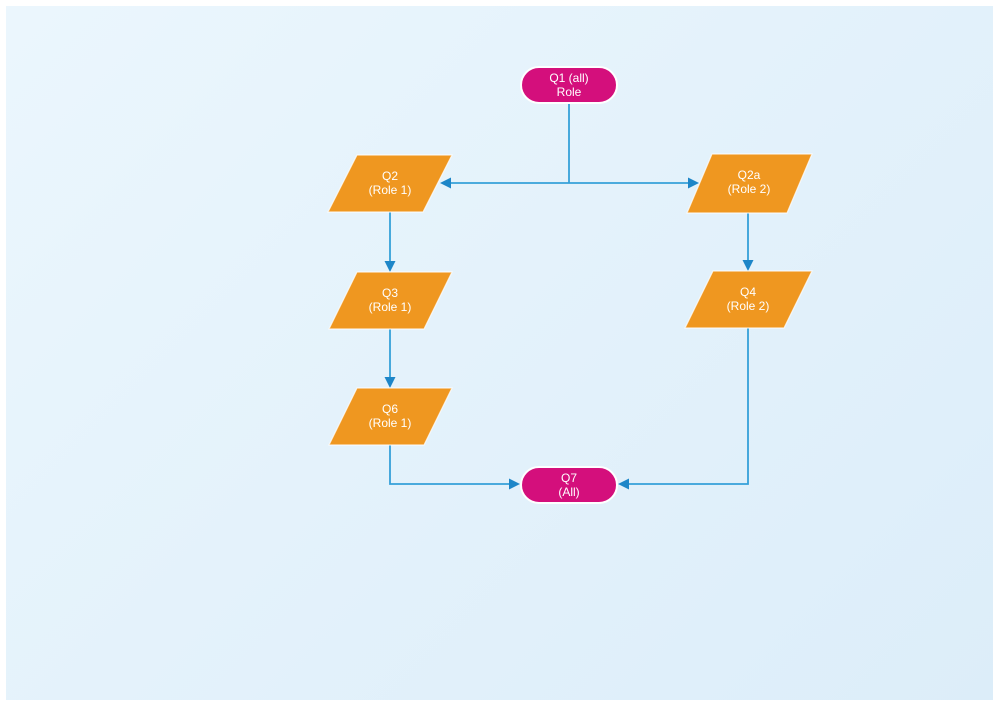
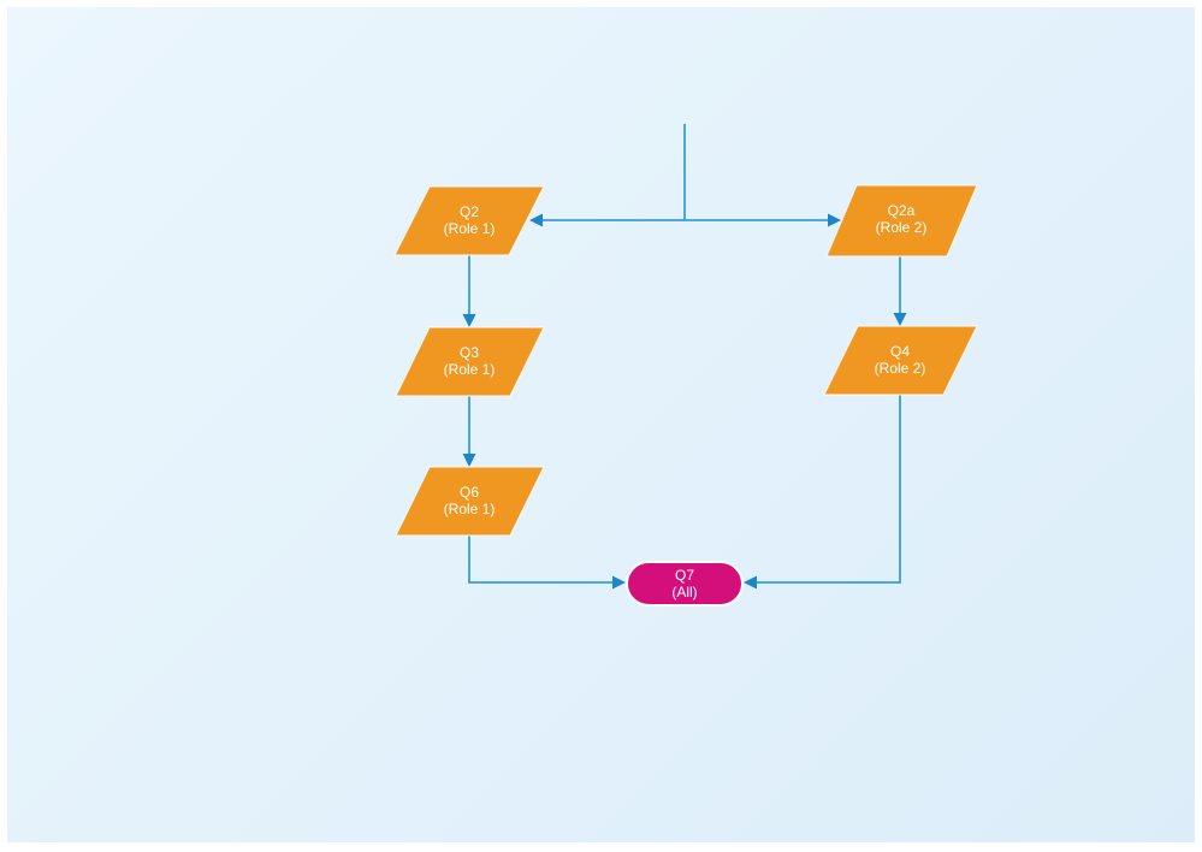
  Q2
  (Role 1)
  Q2a
  (Role 2)
  Q3
  (Role 1)
  Q4
  (Role 2)
  Q6
  (Role 1)
- Q1 (all)
- Role
  Q7
  (All)
